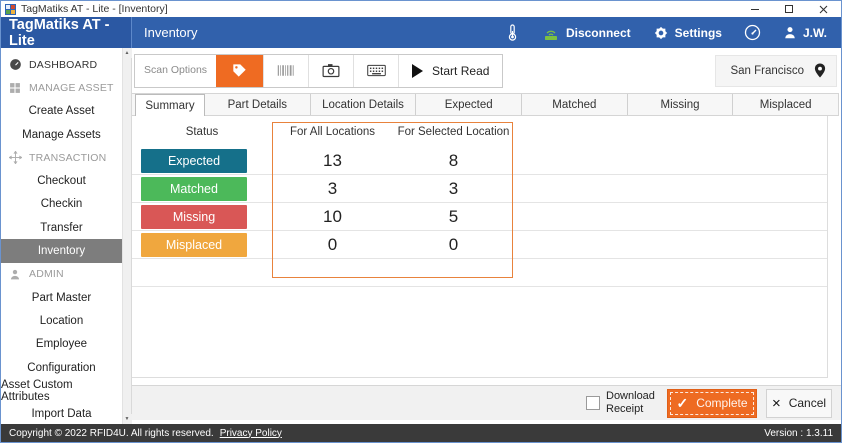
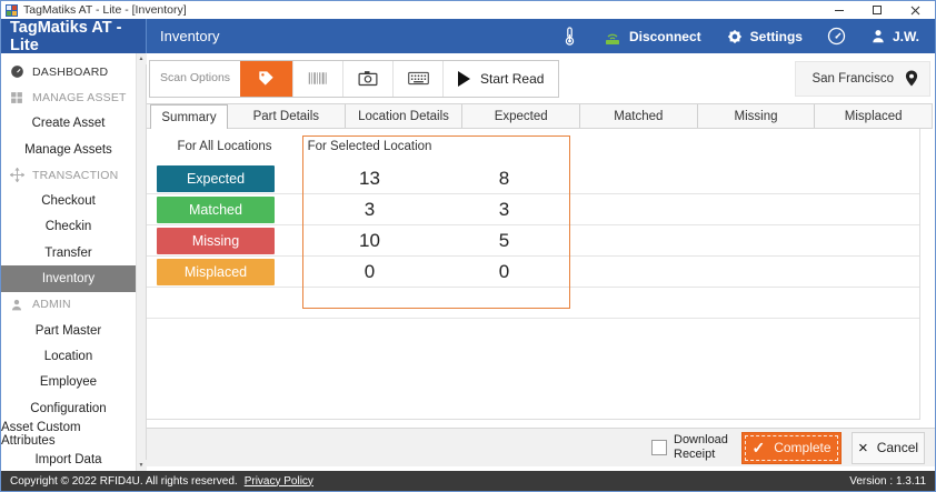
  TagMatiks AT - Lite - [Inventory]
  TagMatiks AT - Lite
  Inventory
  Disconnect
  Settings
  J.W.
  DASHBOARD
  MANAGE ASSET
  Create Asset
  Manage Assets
  TRANSACTION
  Checkout
  Checkin
  Transfer
  Inventory
  ADMIN
  Part Master
  Location
  Employee
  Configuration
  Asset Custom Attributes
  Import Data
  Scan Options
  Start Read
  San Francisco
  Summary
  Part Details
  Location Details
  Expected
  Matched
  Missing
  Misplaced
- Status
  For All Locations
  For Selected Location
  Expected
  13
  8
  Matched
  3
  3
  Missing
  10
  5
  Misplaced
  0
  0
  Download Receipt
  ✓
  Complete
  ×
  Cancel
  Copyright © 2022 RFID4U. All rights reserved.
  Privacy Policy
  Version : 1.3.11
